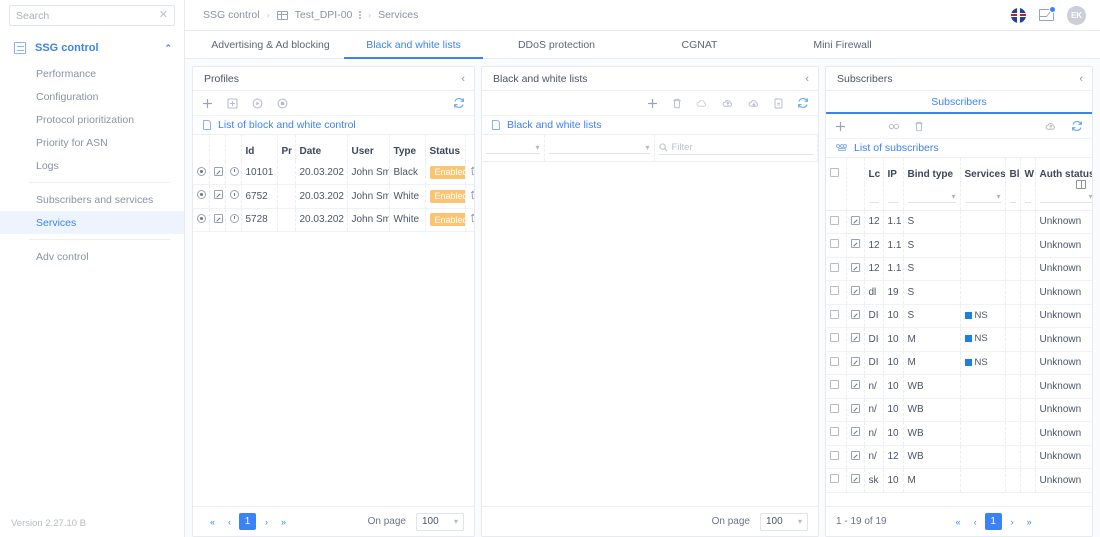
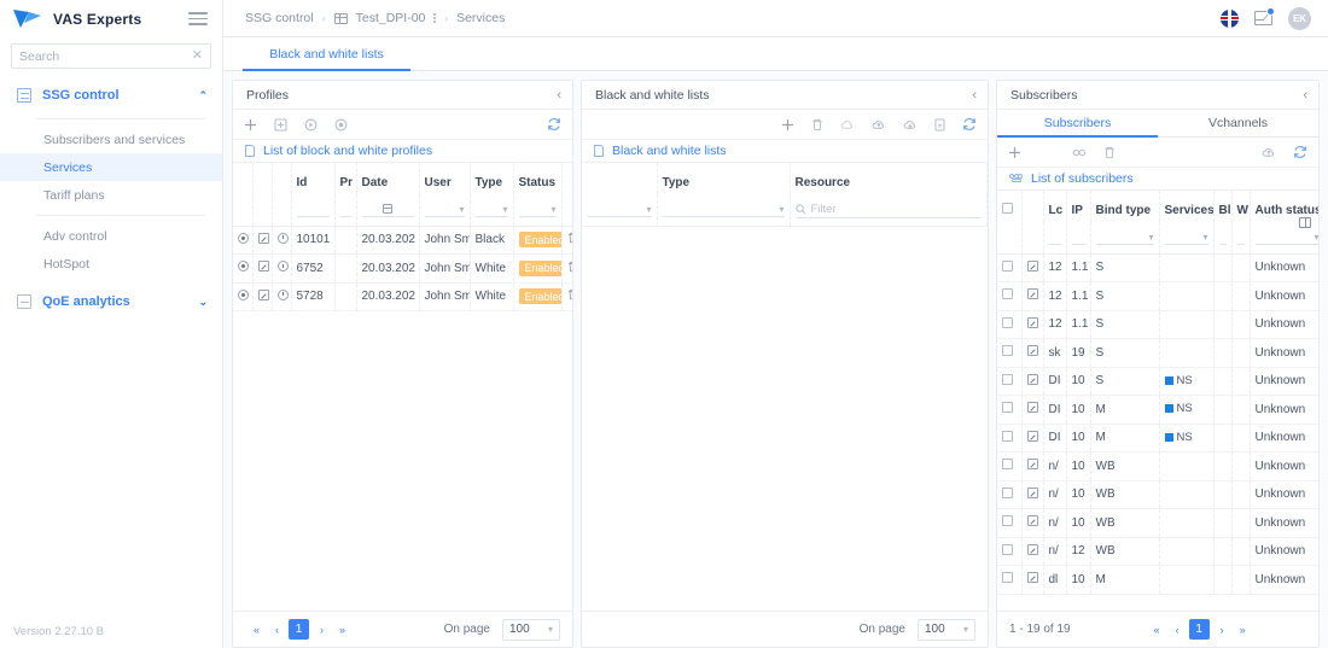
+ VAS Experts
  Search
  ✕
  SSG control
  ⌃
- Performance
- Configuration
- Protocol prioritization
- Priority for ASN
- Logs
  Subscribers and services
  Services
+ Tariff plans
  Adv control
+ HotSpot
+ QoE analytics
+ ⌄
  Version 2.27.10 B
  SSG control
  ›
  Test_DPI-00
  ›
  Services
  EK
- Advertising & Ad blocking
  Black and white lists
- DDoS protection
- CGNAT
- Mini Firewall
  Profiles
  ‹
- List of block and white control
+ List of block and white profiles
  			Id	Pr	Date	User	Type	Status
+ 						▾	▾	▾
  			10101		20.03.202	John Sm	Black	Enable
  			6752		20.03.202	John Sm	White	Enable
  			5728		20.03.202	John Sm	White	Enable
  «
  ‹
  1
  ›
  »
  On page
  100
  ▾
  Black and white lists
  ‹
  Black and white lists
+ 	Type	Resource
  ▾	▾	Filter
  On page
  100
  ▾
  Subscribers
  ‹
  Subscribers
+ Vchannels
  List of subscribers
  		Lc	IP	Bind type	Services	Bl	W	Auth status
  				▾	▾			▾
  		12	1.1	S				Unknown
  		12	1.1	S				Unknown
  		12	1.1	S				Unknown
- 		dl	19	S				Unknown
+ 		sk	19	S				Unknown
  		DI	10	S	NS			Unknown
  		DI	10	M	NS			Unknown
  		DI	10	M	NS			Unknown
  		n/	10	WB				Unknown
  		n/	10	WB				Unknown
  		n/	10	WB				Unknown
  		n/	12	WB				Unknown
- 		sk	10	M				Unknown
+ 		dl	10	M				Unknown
  1 - 19 of 19
  «
  ‹
  1
  ›
  »
